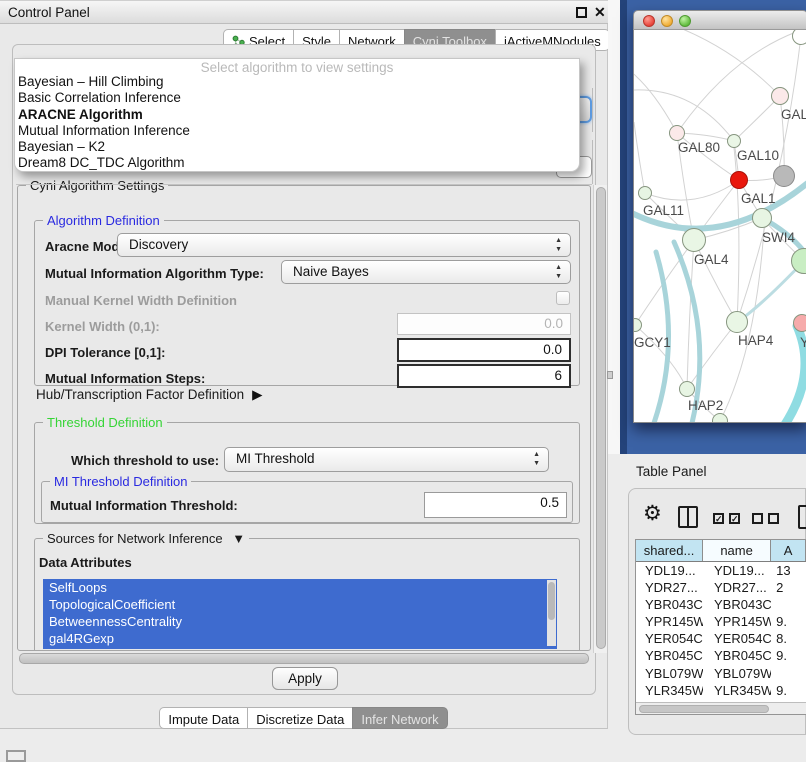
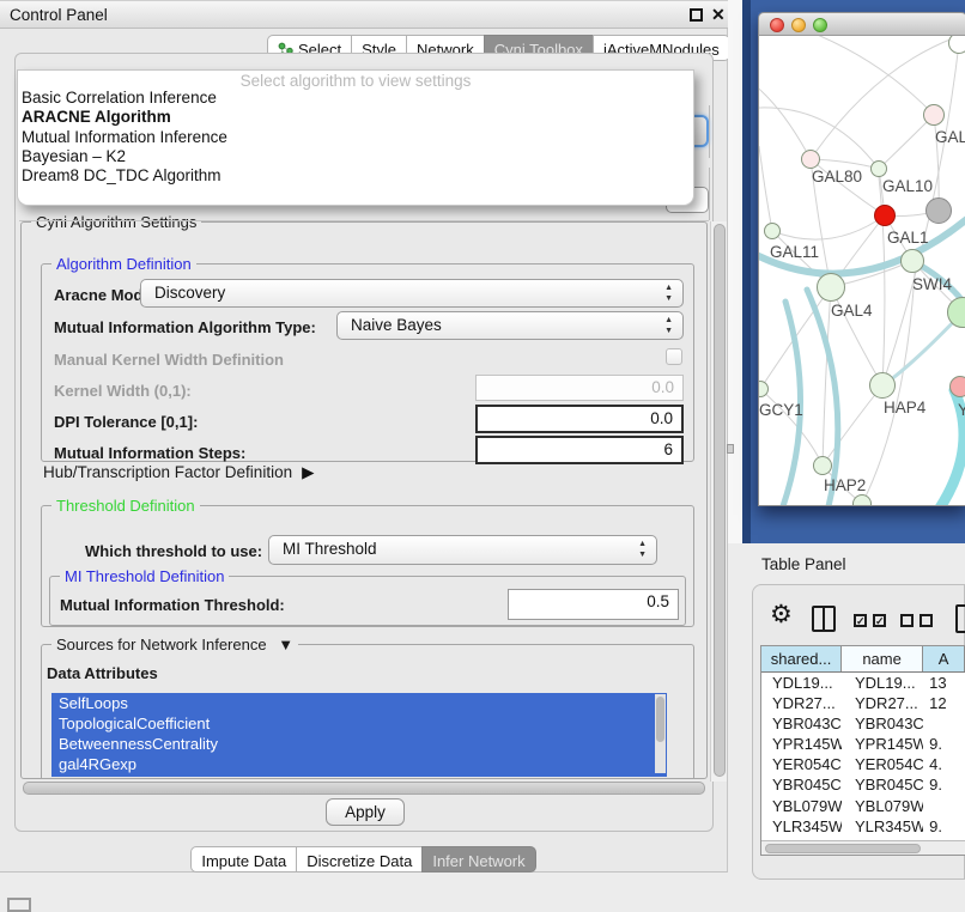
  Control Panel
  ✕
  Select
  Style
  Network
  Cyni Toolbox
  jActiveMNodules
  Cyni Algorithm Settings
  Algorithm Definition
  Aracne Mod
  Discovery
  Mutual Information Algorithm Type:
  Naive Bayes
  Manual Kernel Width Definition
  Kernel Width (0,1):
  0.0
  DPI Tolerance [0,1]:
  0.0
  Mutual Information Steps:
  6
  Hub/Transcription Factor Definition ▶
  Threshold Definition
  Which threshold to use:
  MI Threshold
  MI Threshold Definition
  Mutual Information Threshold:
  0.5
  Sources for Network Inference ▼
  Data Attributes
  SelfLoops
  TopologicalCoefficient
  BetweennessCentrality
  gal4RGexp
  Apply
  Impute Data
  Discretize Data
  Infer Network
  Select algorithm to view settings
- Bayesian – Hill Climbing
  Basic Correlation Inference
  ARACNE Algorithm
  Mutual Information Inference
  Bayesian – K2
  Dream8 DC_TDC Algorithm
  GAL
  GAL80
  GAL10
  GAL1
  GAL11
  SWI4
  GAL4
  GCY1
  HAP4
  Y
  HAP2
  Table Panel
  ⚙
  ✓
  ✓
  shared...
  name
  A
  YDL19...
  YDL19...
  13
  YDR27...
  YDR27...
- 2
+ 12
  YBR043C
  YBR043C
  YPR145W
  YPR145W
  9.
  YER054C
  YER054C
- 8.
+ 4.
  YBR045C
  YBR045C
  9.
  YBL079W
  YBL079W
  YLR345W
  YLR345W
  9.
